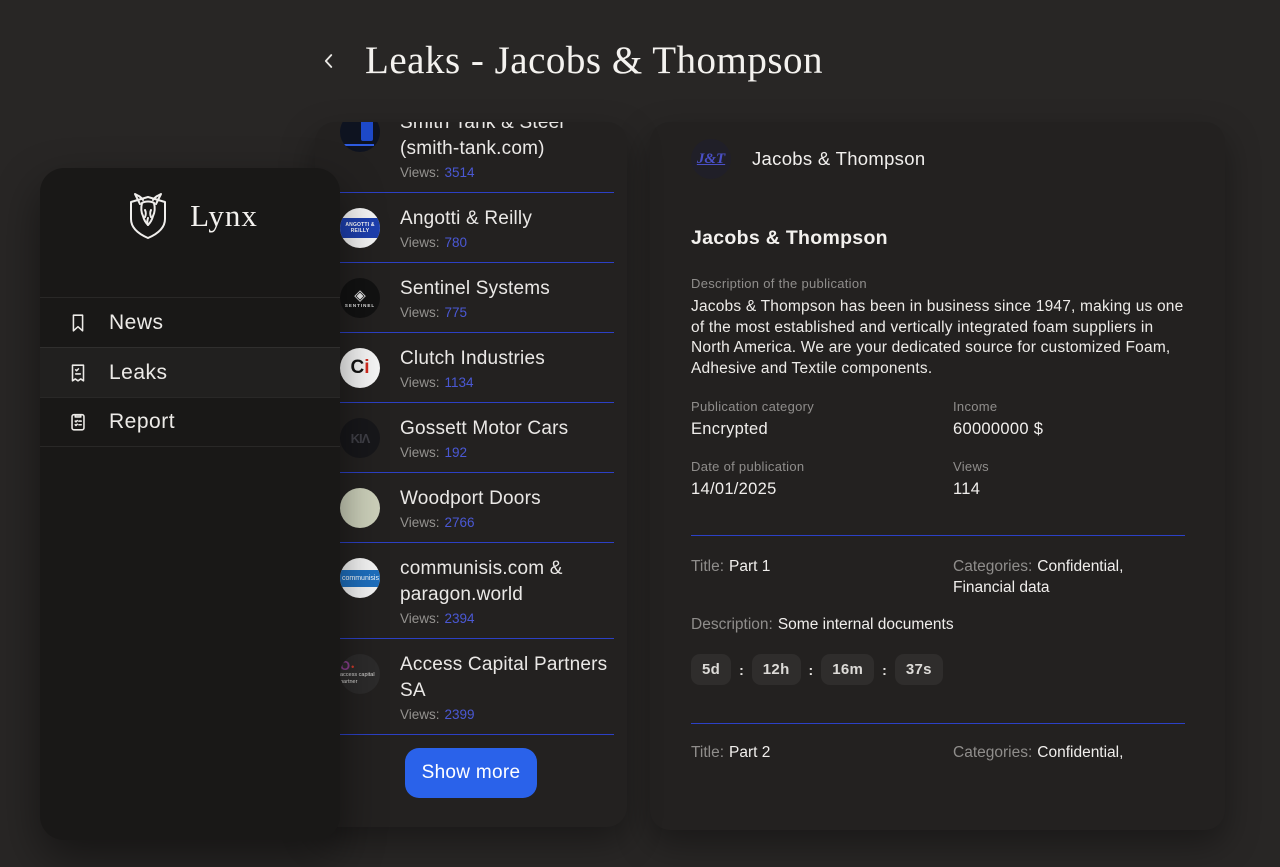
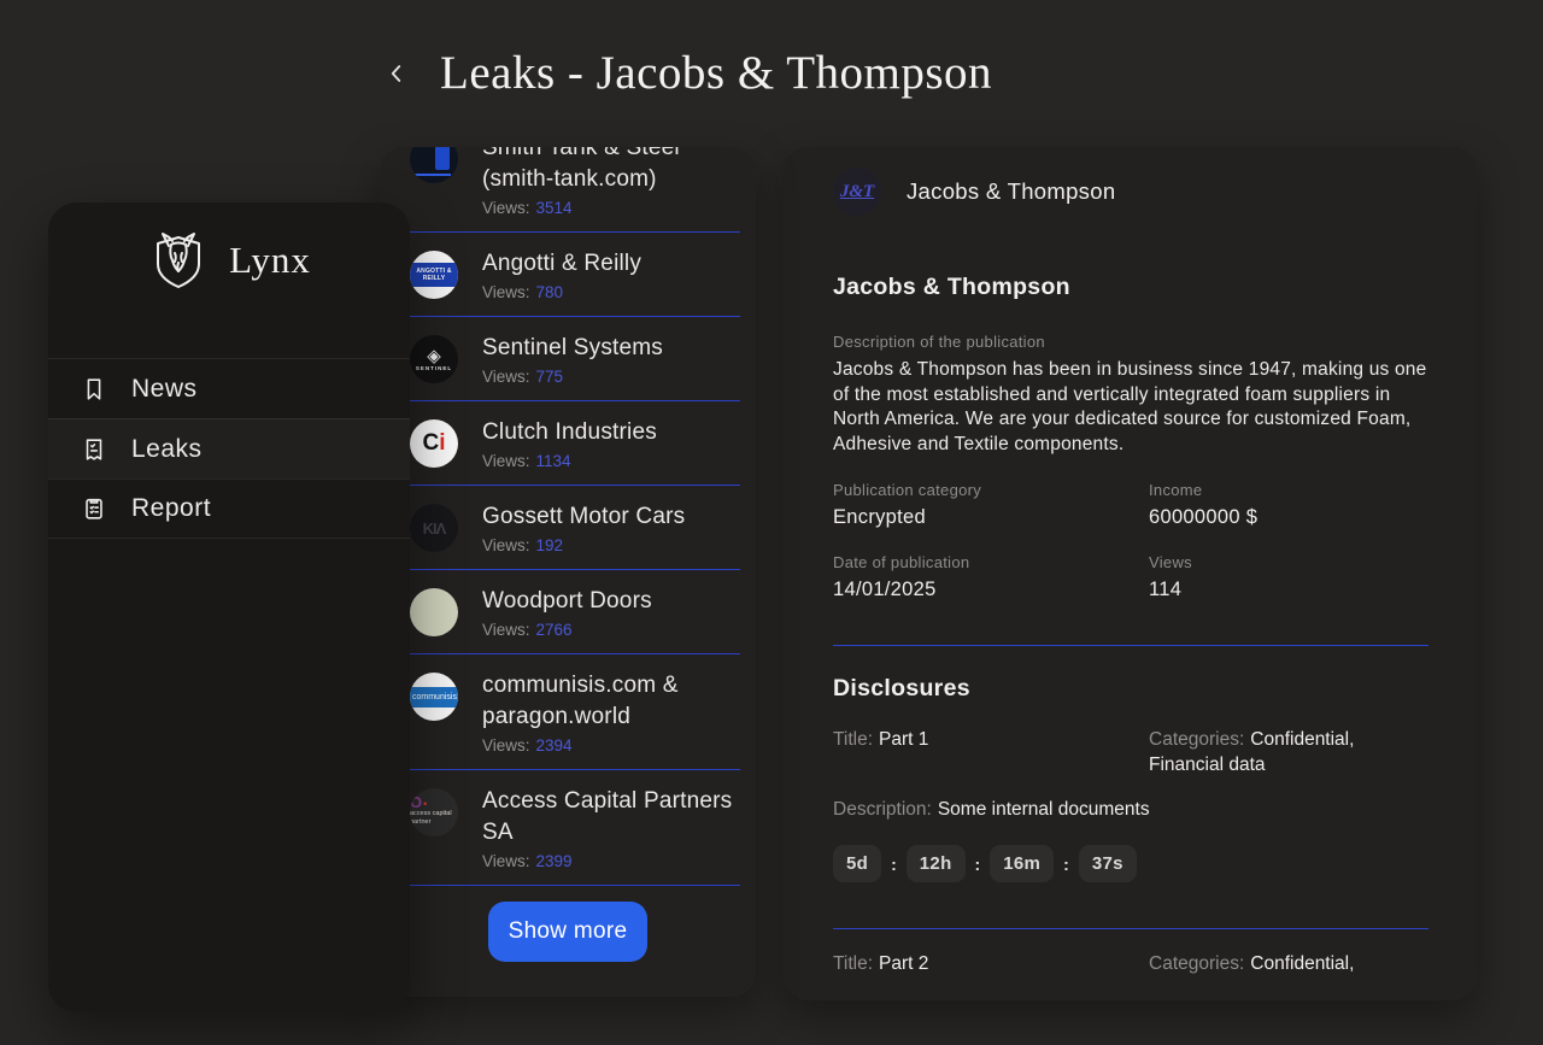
  Leaks - Jacobs & Thompson
  Smith Tank & Steel (smith-tank.com)
  Views: 3514
  Angotti & Reilly
  Views: 780
  ◈
  Sentinel Systems
  Views: 775
  C
  i
  Clutch Industries
  Views: 1134
  KIΛ
  Gossett Motor Cars
  Views: 192
  Woodport Doors
  Views: 2766
  communisis.com & paragon.world
  Views: 2394
  O•
  Access Capital Partners SA
  Views: 2399
  Show more
  Lynx
  News
  Leaks
  Report
  J&T
  Jacobs & Thompson
  Jacobs & Thompson
  Description of the publication
  Jacobs & Thompson has been in business since 1947, making us one of the most established and vertically integrated foam suppliers in North America. We are your dedicated source for customized Foam, Adhesive and Textile components.
  Publication category
  Encrypted
  Income
  60000000 $
  Date of publication
  14/01/2025
  Views
  114
+ Disclosures
  Title: Part 1
  Categories: Confidential, Financial data
  Description: Some internal documents
  5d
  :
  12h
  :
  16m
  :
  37s
  Title: Part 2
  Categories: Confidential,
